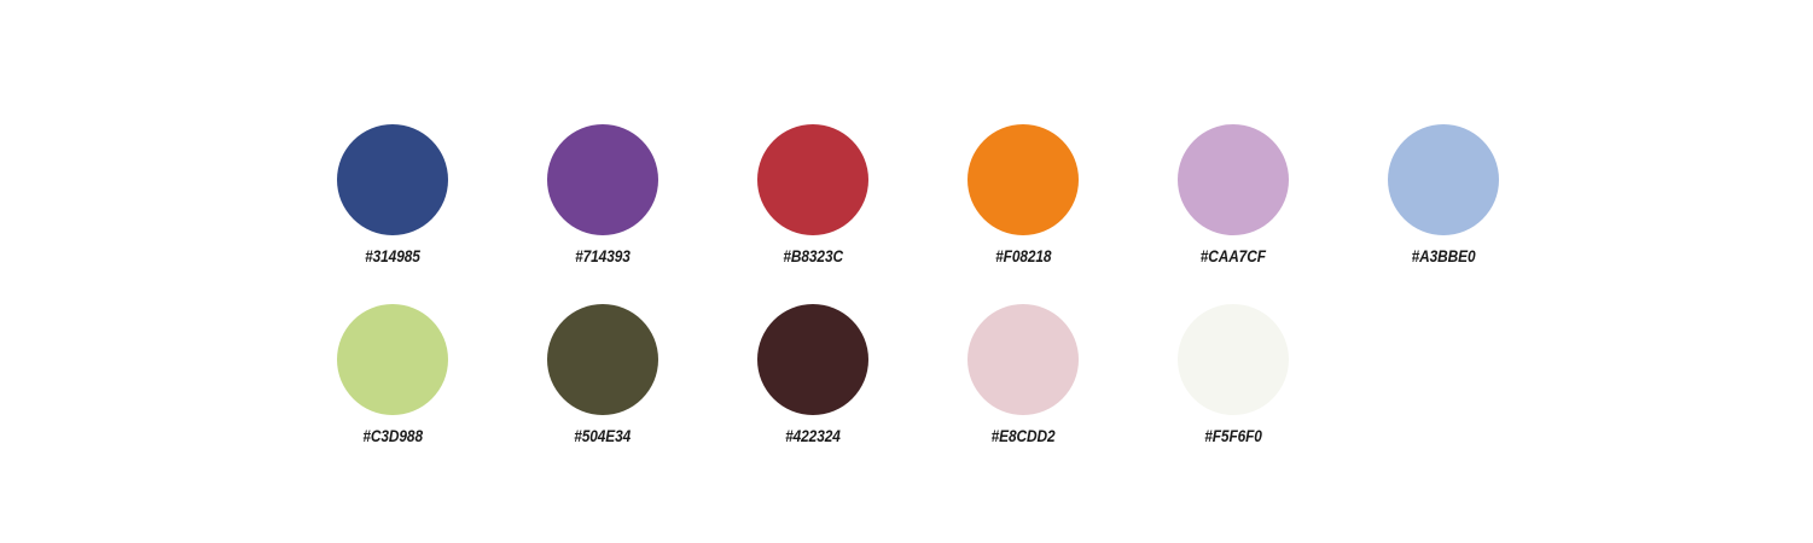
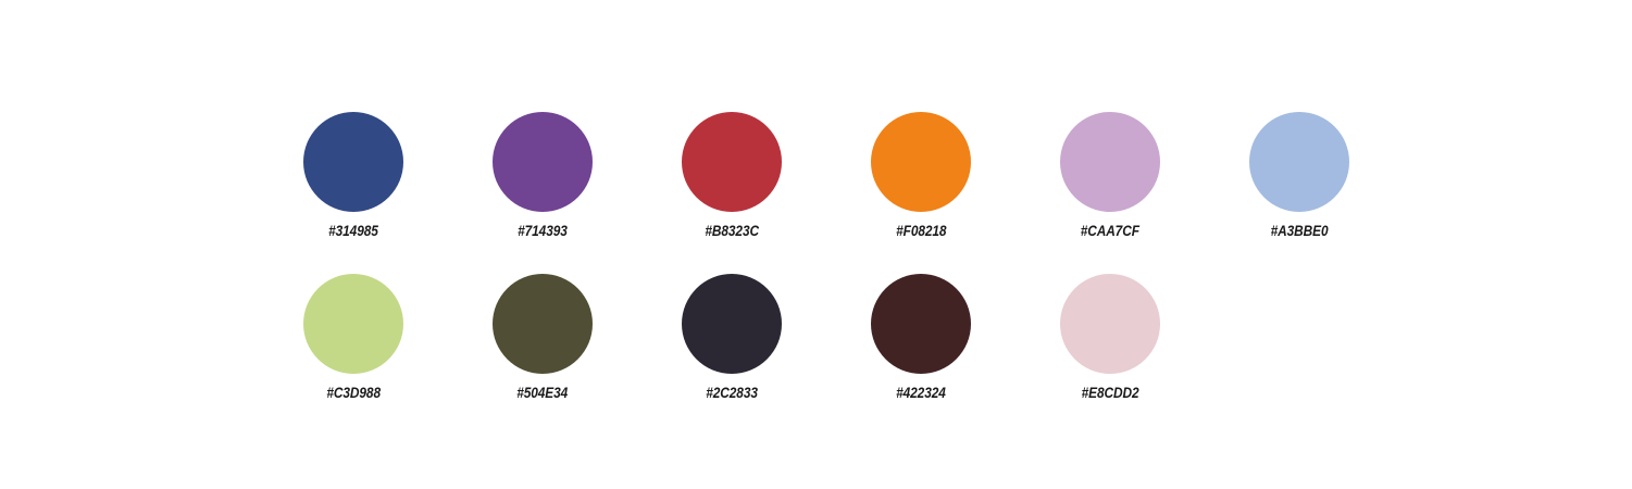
  #314985
  #714393
  #B8323C
  #F08218
  #CAA7CF
  #A3BBE0
  #C3D988
  #504E34
+ #2C2833
  #422324
  #E8CDD2
- #F5F6F0
